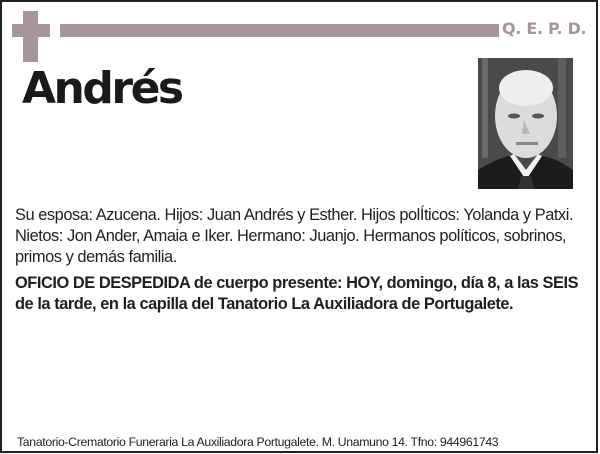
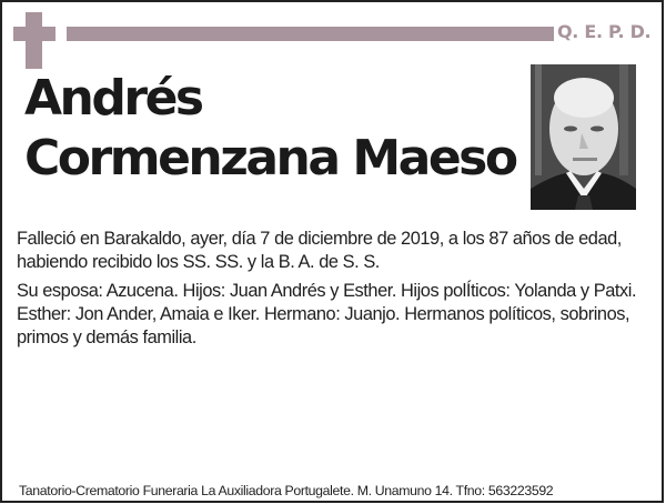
  Q. E. P. D.
  Andrés
+ Cormenzana Maeso
+ Falleció en Barakaldo, ayer, día 7 de diciembre de 2019, a los 87 años de edad, habiendo recibido los SS. SS. y la B. A. de S. S.
- Su esposa: Azucena. Hijos: Juan Andrés y Esther. Hijos polÍticos: Yolanda y Patxi. Nietos: Jon Ander, Amaia e Iker. Hermano: Juanjo. Hermanos políticos, sobrinos, primos y demás familia.
+ Su esposa: Azucena. Hijos: Juan Andrés y Esther. Hijos polÍticos: Yolanda y Patxi. Esther: Jon Ander, Amaia e Iker. Hermano: Juanjo. Hermanos políticos, sobrinos, primos y demás familia.
- OFICIO DE DESPEDIDA de cuerpo presente: HOY, domingo, día 8, a las SEIS de la tarde, en la capilla del Tanatorio La Auxiliadora de Portugalete.
- Tanatorio-Crematorio Funeraria La Auxiliadora Portugalete. M. Unamuno 14. Tfno: 944961743
+ Tanatorio-Crematorio Funeraria La Auxiliadora Portugalete. M. Unamuno 14. Tfno: 563223592
